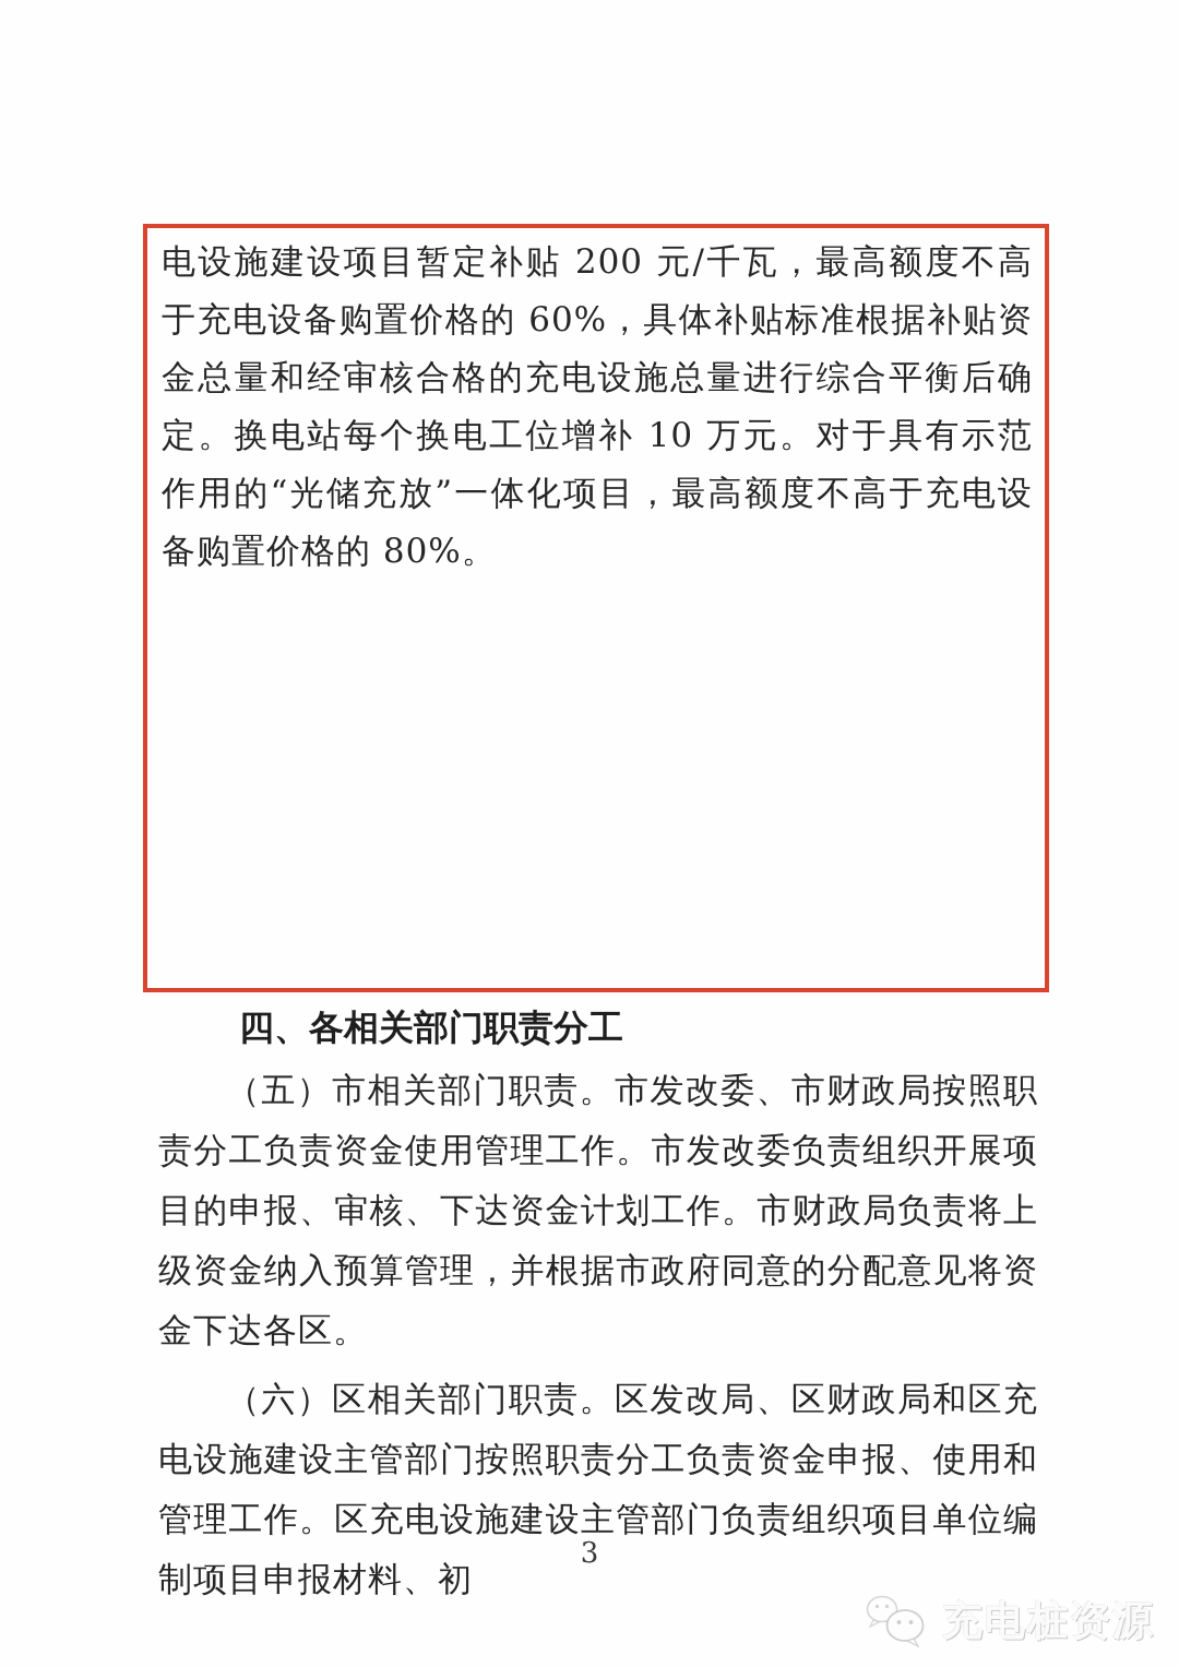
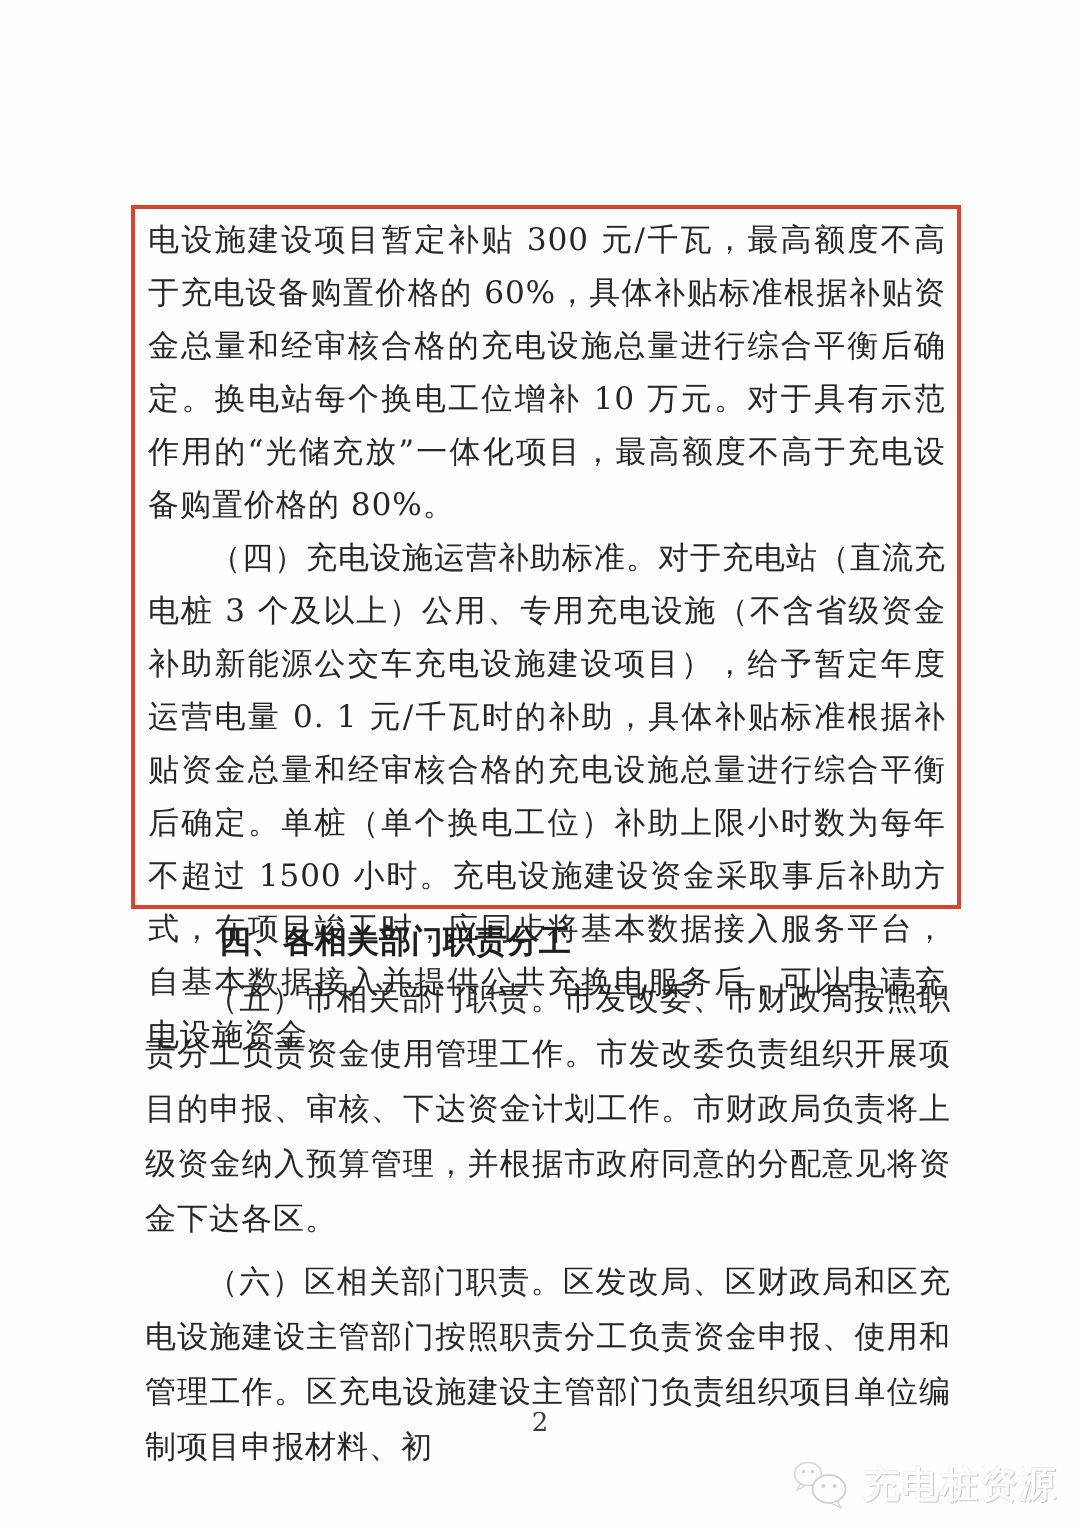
- 电设施建设项目暂定补贴 200 元/千瓦，最高额度不高于充电设备购置价格的 60%，具体补贴标准根据补贴资金总量和经审核合格的充电设施总量进行综合平衡后确定。换电站每个换电工位增补 10 万元。对于具有示范作用的“光储充放”一体化项目，最高额度不高于充电设备购置价格的 80%。
+ 电设施建设项目暂定补贴 300 元/千瓦，最高额度不高于充电设备购置价格的 60%，具体补贴标准根据补贴资金总量和经审核合格的充电设施总量进行综合平衡后确定。换电站每个换电工位增补 10 万元。对于具有示范作用的“光储充放”一体化项目，最高额度不高于充电设备购置价格的 80%。
+ （四）充电设施运营补助标准。对于充电站（直流充电桩 3 个及以上）公用、专用充电设施（不含省级资金补助新能源公交车充电设施建设项目），给予暂定年度运营电量 0. 1 元/千瓦时的补助，具体补贴标准根据补贴资金总量和经审核合格的充电设施总量进行综合平衡后确定。单桩（单个换电工位）补助上限小时数为每年不超过 1500 小时。充电设施建设资金采取事后补助方式，在项目竣工时，应同步将基本数据接入服务平台，自基本数据接入并提供公共充换电服务后，可以申请充电设施资金。
  四、各相关部门职责分工
  （五）市相关部门职责。市发改委、市财政局按照职责分工负责资金使用管理工作。市发改委负责组织开展项目的申报、审核、下达资金计划工作。市财政局负责将上级资金纳入预算管理，并根据市政府同意的分配意见将资金下达各区。
  （六）区相关部门职责。区发改局、区财政局和区充电设施建设主管部门按照职责分工负责资金申报、使用和管理工作。区充电设施建设主管部门负责组织项目单位编制项目申报材料、初
- 3
+ 2
  充电桩资源
